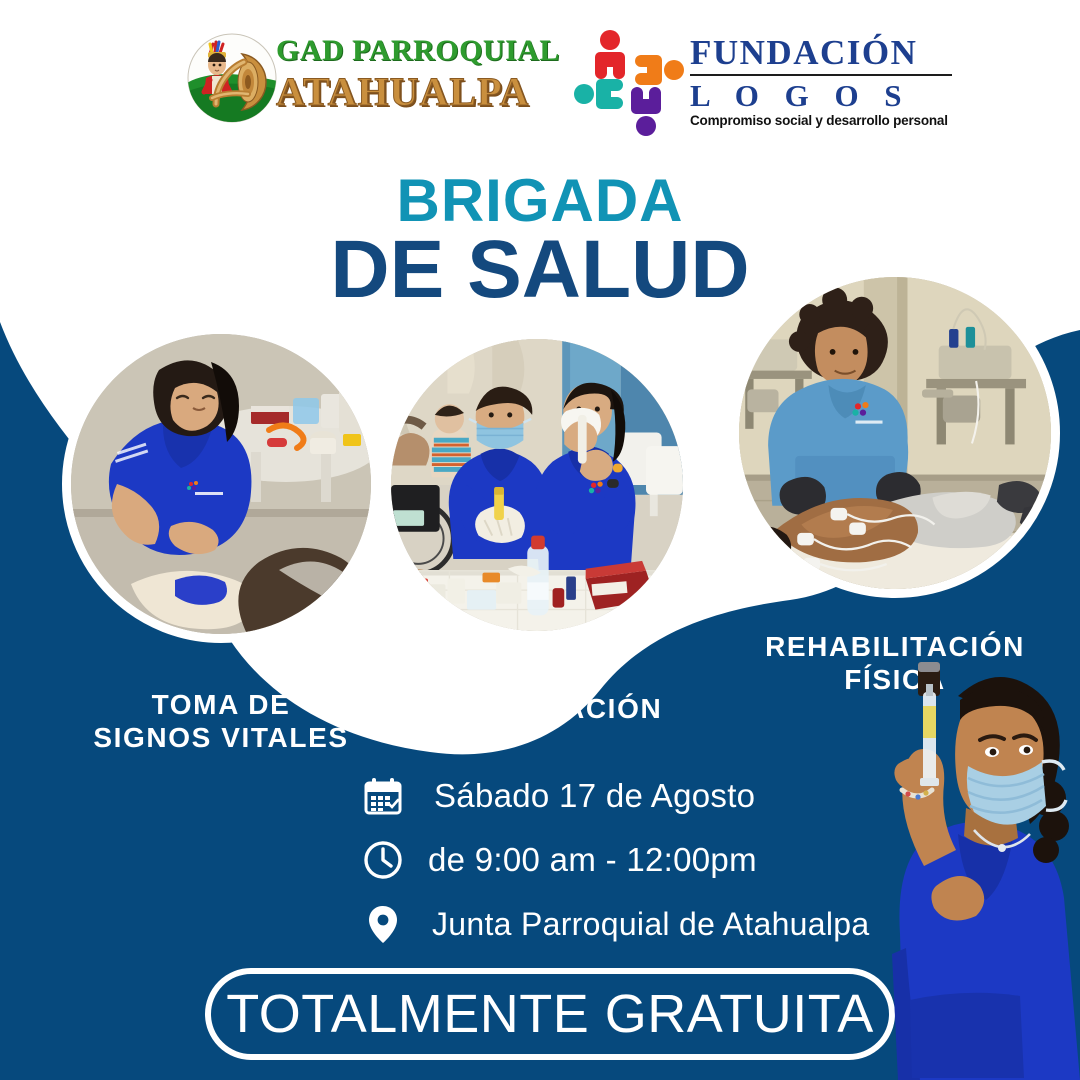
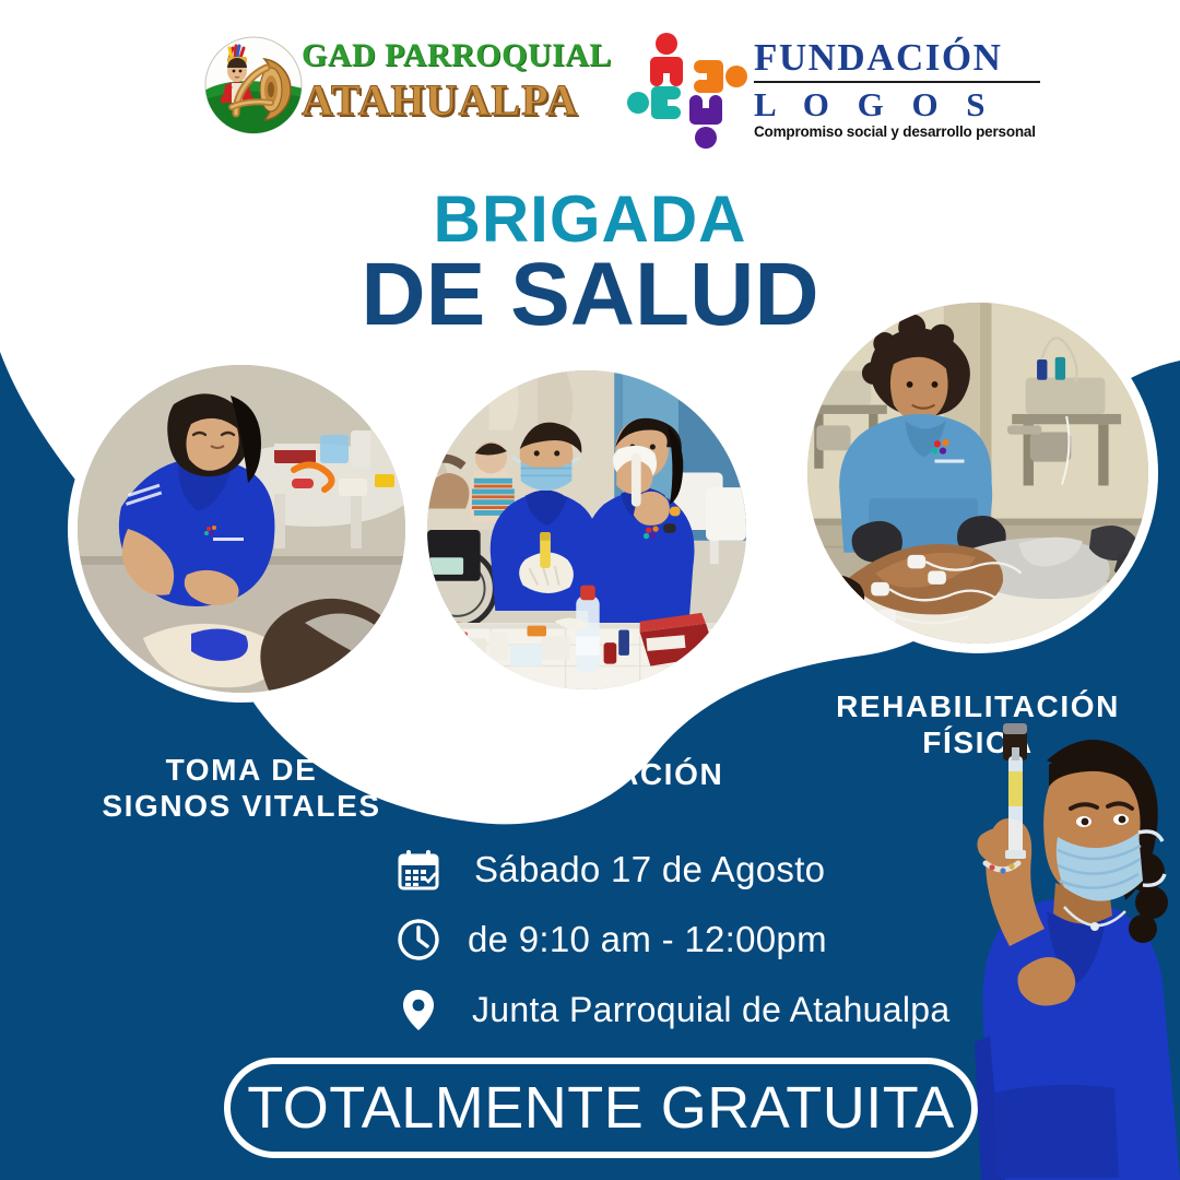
  GAD PARROQUIAL
  ATAHUALPA
  FUNDACIÓN
  L O G O S
  Compromiso social y desarrollo personal
  BRIGADA
  DE SALUD
  TOMA DE
  SIGNOS VITALES
  VITAMINIZACIÓN
  REHABILITACIÓN
  FÍSIC
  Sábado 17 de Agosto
- de 9:00 am - 12:00pm
+ de 9:10 am - 12:00pm
  Junta Parroquial de Atahualpa
  TOTALMENTE GRATUITA
